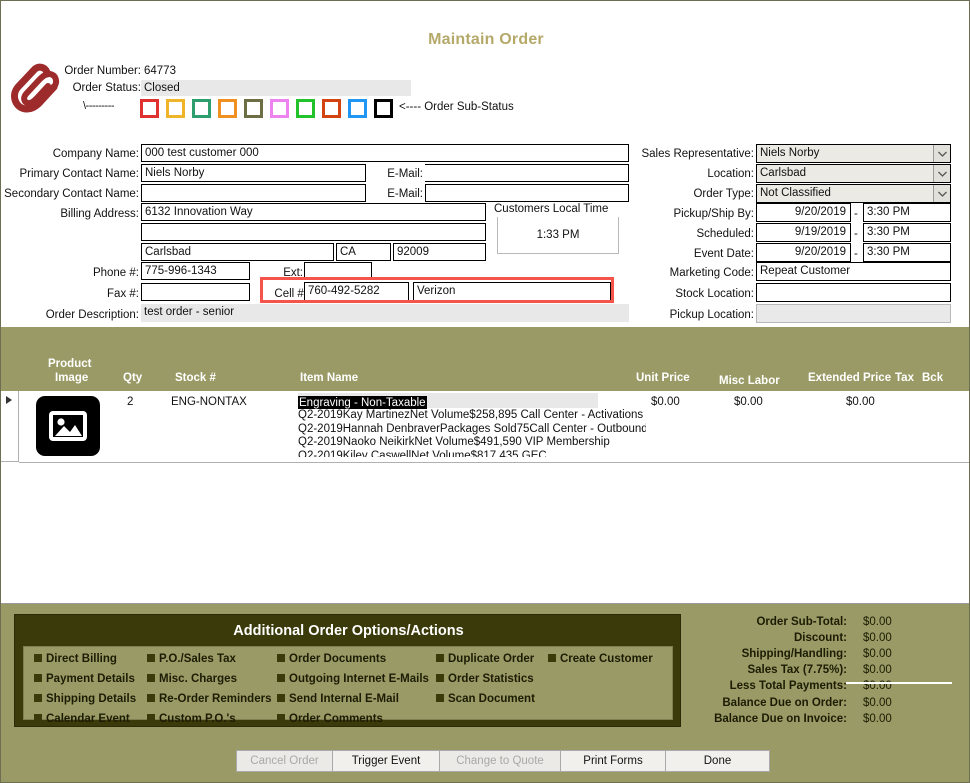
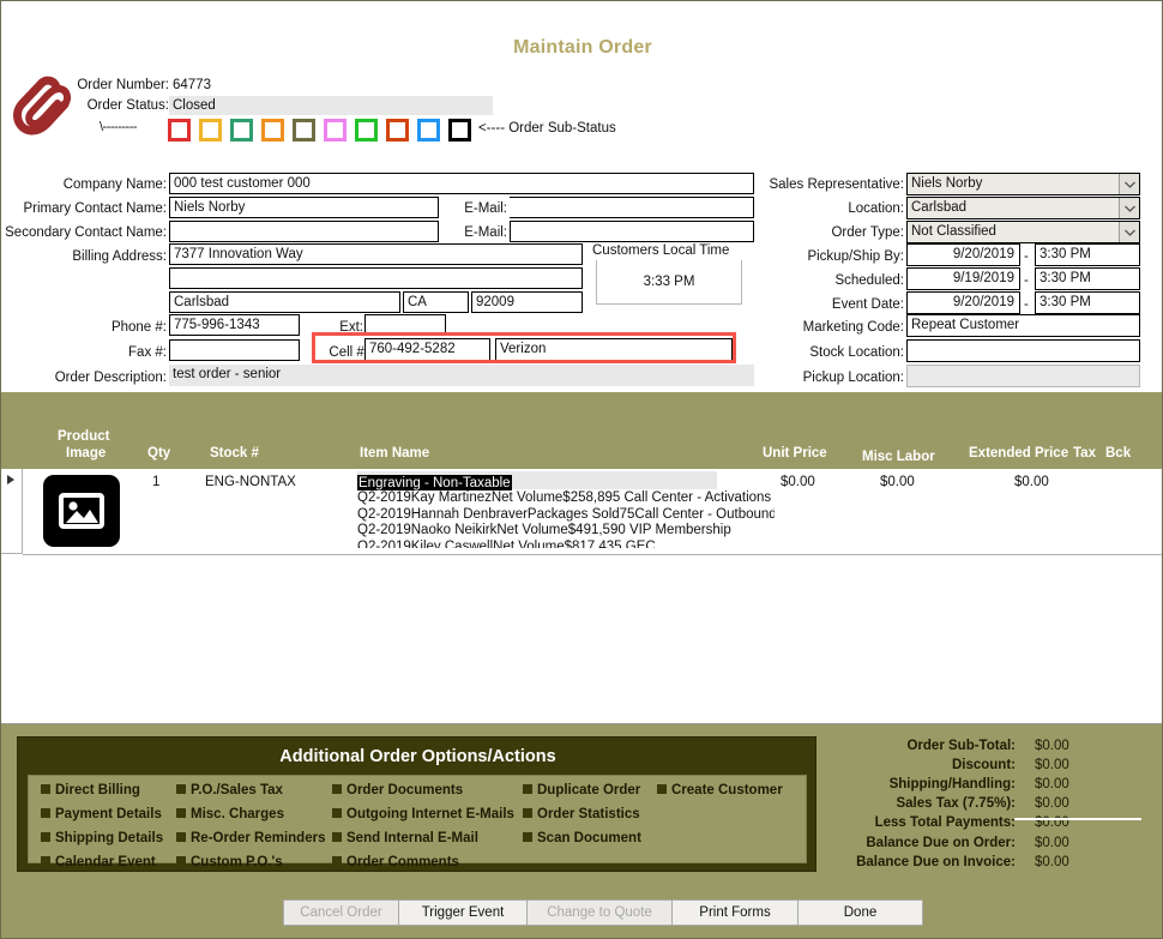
  Maintain Order
  Order Number:
  64773
  Order Status:
  Closed
  \---------
  <---- Order Sub-Status
  Company Name:
  000 test customer 000
  Primary Contact Name:
  Niels Norby
  E-Mail:
  Secondary Contact Name:
  E-Mail:
  Billing Address:
- 6132 Innovation Way
+ 7377 Innovation Way
  Carlsbad
  CA
  92009
  Customers Local Time
- 1:33 PM
+ 3:33 PM
  Phone #:
  775-996-1343
  Ext:
  Fax #:
  Cell #
  760-492-5282
  Verizon
  Order Description:
  test order - senior
  Sales Representative:
  Niels Norby
  Location:
  Carlsbad
  Order Type:
  Not Classified
  Pickup/Ship By:
  9/20/2019
  -
  3:30 PM
  Scheduled:
  9/19/2019
  -
  3:30 PM
  Event Date:
  9/20/2019
  -
  3:30 PM
  Marketing Code:
  Repeat Customer
  Stock Location:
  Pickup Location:
  Product
  Image
  Qty
  Stock #
  Item Name
  Unit Price
  Misc Labor
  Extended Price
  Tax
  Bck
- 2
+ 1
  ENG-NONTAX
  Engraving - Non-Taxable
  Q2-2019Kay MartinezNet Volume$258,895 Call Center - Activations
  Q2-2019Hannah DenbraverPackages Sold75Call Center - Outbound
  Q2-2019Naoko NeikirkNet Volume$491,590 VIP Membership
  Q2-2019Kiley CaswellNet Volume$817,435 GEC
  $0.00
  $0.00
  $0.00
  Additional Order Options/Actions
  Direct Billing
  Payment Details
  Shipping Details
  Calendar Event
  P.O./Sales Tax
  Misc. Charges
  Re-Order Reminders
  Custom P.O.'s
  Order Documents
  Outgoing Internet E-Mails
  Send Internal E-Mail
  Order Comments
  Duplicate Order
  Order Statistics
  Scan Document
  Create Customer
  Order Sub-Total:
  $0.00
  Discount:
  $0.00
  Shipping/Handling:
  $0.00
  Sales Tax (7.75%):
  $0.00
  Less Total Payments:
  $0.00
  Balance Due on Order:
  $0.00
  Balance Due on Invoice:
  $0.00
  Cancel Order
  Trigger Event
  Change to Quote
  Print Forms
  Done
